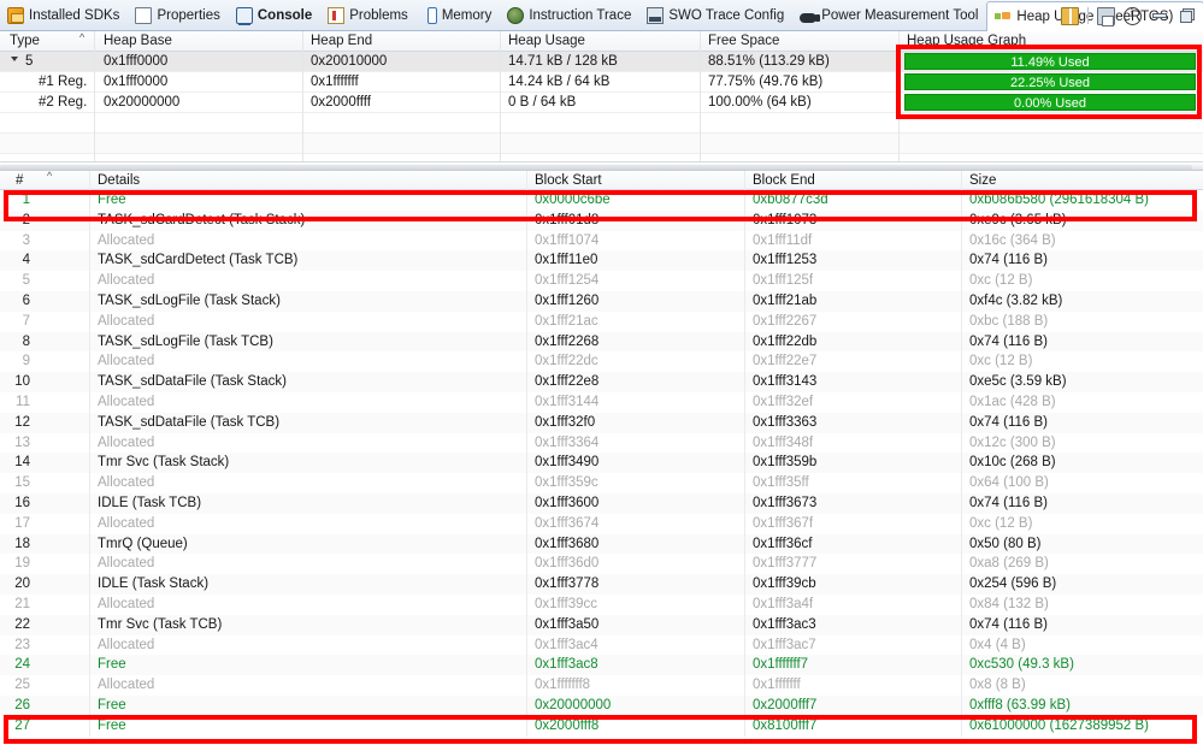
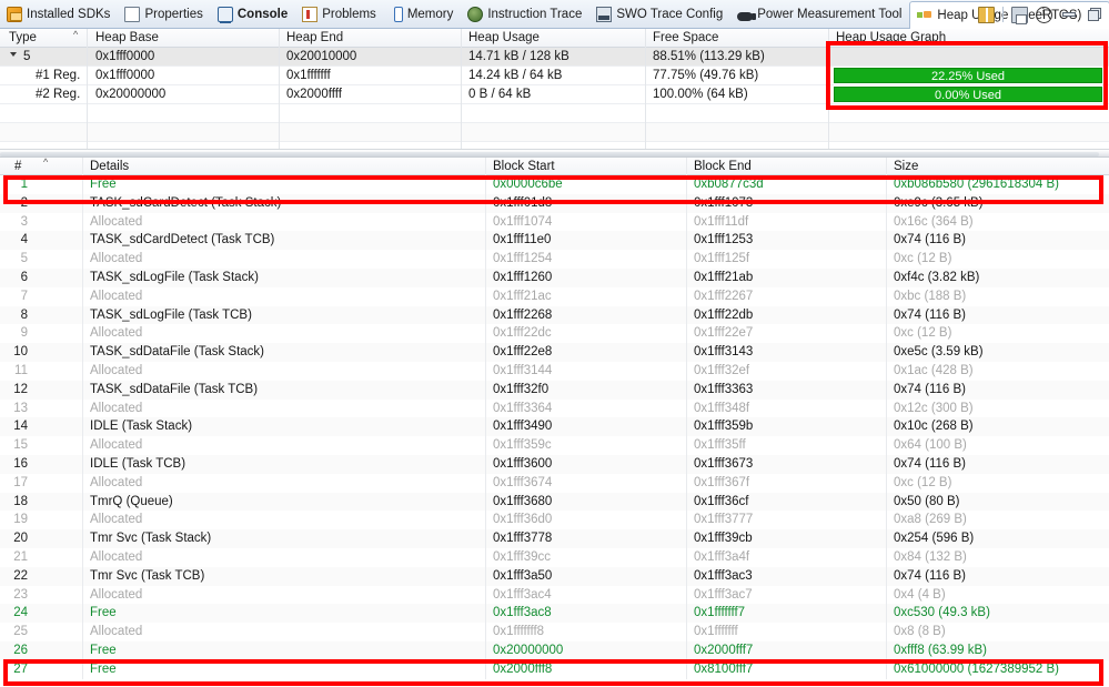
  Installed SDKs
  Properties
  Console
  Problems
  Memory
  Instruction Trace
  SWO Trace Config
  Power Measurement Tool
  Type
  ^
  Heap Base
  Heap End
  Heap Usage
  Free Space
  Heap Usage Graph
  5
  0x1fff0000
  0x20010000
  14.71 kB / 128 kB
  88.51% (113.29 kB)
- 11.49% Used
  #1 Reg.
  0x1fff0000
  0x1fffffff
  14.24 kB / 64 kB
  77.75% (49.76 kB)
  22.25% Used
  #2 Reg.
  0x20000000
  0x2000ffff
  0 B / 64 kB
  100.00% (64 kB)
  0.00% Used
  #
  ^
  Details
  Block Start
  Block End
  Size
  1
  Free
  0x0000c6be
  0xb0877c3d
  0xb086b580 (2961618304 B)
  2
  TASK_sdCardDetect (Task Stack)
  0x1fff01d8
  0x1fff1073
  0xe9c (3.65 kB)
  3
  Allocated
  0x1fff1074
  0x1fff11df
  0x16c (364 B)
  4
  TASK_sdCardDetect (Task TCB)
  0x1fff11e0
  0x1fff1253
  0x74 (116 B)
  5
  Allocated
  0x1fff1254
  0x1fff125f
  0xc (12 B)
  6
  TASK_sdLogFile (Task Stack)
  0x1fff1260
  0x1fff21ab
  0xf4c (3.82 kB)
  7
  Allocated
  0x1fff21ac
  0x1fff2267
  0xbc (188 B)
  8
  TASK_sdLogFile (Task TCB)
  0x1fff2268
  0x1fff22db
  0x74 (116 B)
  9
  Allocated
  0x1fff22dc
  0x1fff22e7
  0xc (12 B)
  10
  TASK_sdDataFile (Task Stack)
  0x1fff22e8
  0x1fff3143
  0xe5c (3.59 kB)
  11
  Allocated
  0x1fff3144
  0x1fff32ef
  0x1ac (428 B)
  12
  TASK_sdDataFile (Task TCB)
  0x1fff32f0
  0x1fff3363
  0x74 (116 B)
  13
  Allocated
  0x1fff3364
  0x1fff348f
  0x12c (300 B)
  14
- Tmr Svc (Task Stack)
+ IDLE (Task Stack)
  0x1fff3490
  0x1fff359b
  0x10c (268 B)
  15
  Allocated
  0x1fff359c
  0x1fff35ff
  0x64 (100 B)
  16
  IDLE (Task TCB)
  0x1fff3600
  0x1fff3673
  0x74 (116 B)
  17
  Allocated
  0x1fff3674
  0x1fff367f
  0xc (12 B)
  18
  TmrQ (Queue)
  0x1fff3680
  0x1fff36cf
  0x50 (80 B)
  19
  Allocated
  0x1fff36d0
  0x1fff3777
  0xa8 (269 B)
  20
- IDLE (Task Stack)
+ Tmr Svc (Task Stack)
  0x1fff3778
  0x1fff39cb
  0x254 (596 B)
  21
  Allocated
  0x1fff39cc
  0x1fff3a4f
  0x84 (132 B)
  22
  Tmr Svc (Task TCB)
  0x1fff3a50
  0x1fff3ac3
  0x74 (116 B)
  23
  Allocated
  0x1fff3ac4
  0x1fff3ac7
  0x4 (4 B)
  24
  Free
  0x1fff3ac8
  0x1fffffff7
  0xc530 (49.3 kB)
  25
  Allocated
  0x1fffffff8
  0x1fffffff
  0x8 (8 B)
  26
  Free
  0x20000000
  0x2000fff7
  0xfff8 (63.99 kB)
  27
  Free
  0x2000fff8
  0x8100fff7
  0x61000000 (1627389952 B)
